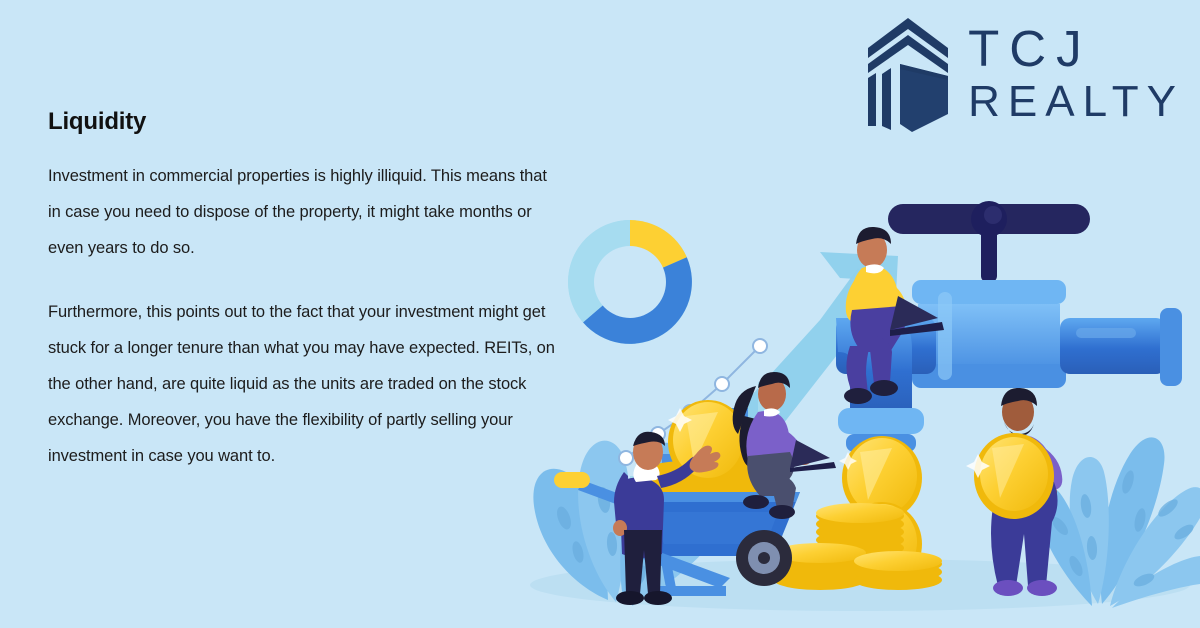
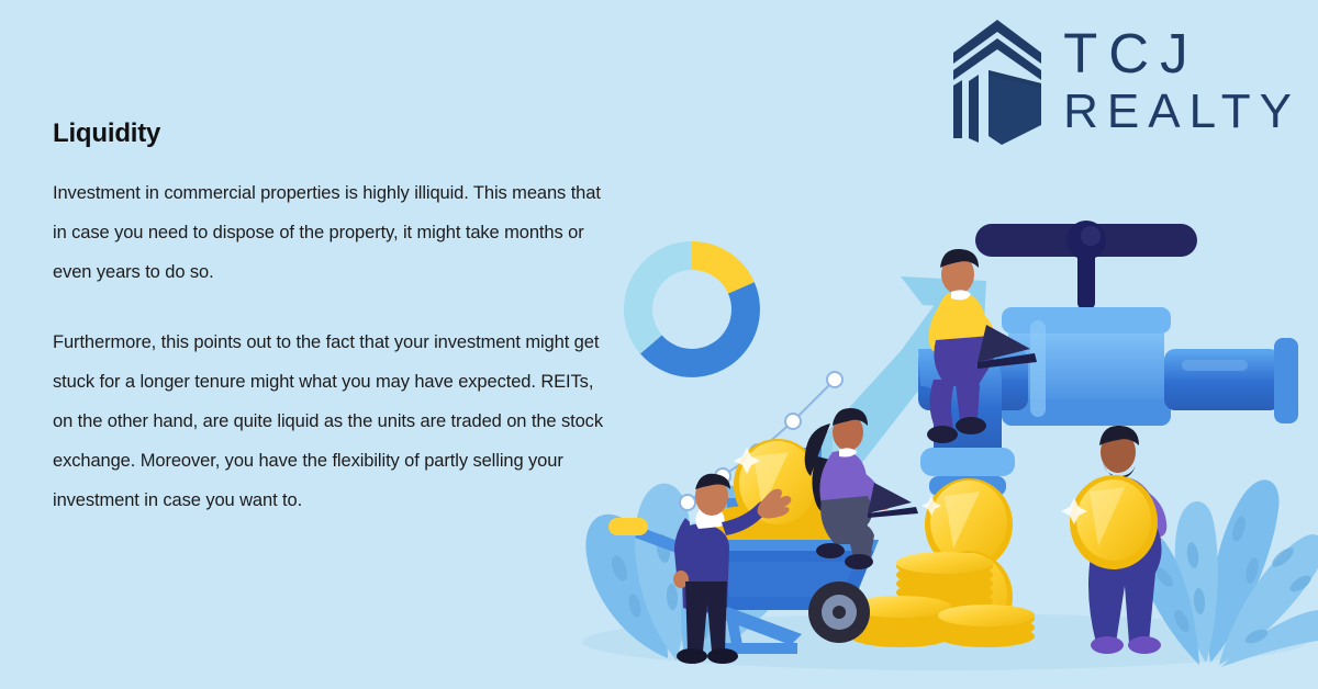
  TCJ
  REALTY
  Liquidity
  Investment in commercial properties is highly illiquid. This means that in case you need to dispose of the property, it might take months or even years to do so.
- Furthermore, this points out to the fact that your investment might get stuck for a longer tenure than what you may have expected. REITs, on the other hand, are quite liquid as the units are traded on the stock exchange. Moreover, you have the flexibility of partly selling your investment in case you want to.
+ Furthermore, this points out to the fact that your investment might get stuck for a longer tenure might what you may have expected. REITs, on the other hand, are quite liquid as the units are traded on the stock exchange. Moreover, you have the flexibility of partly selling your investment in case you want to.
